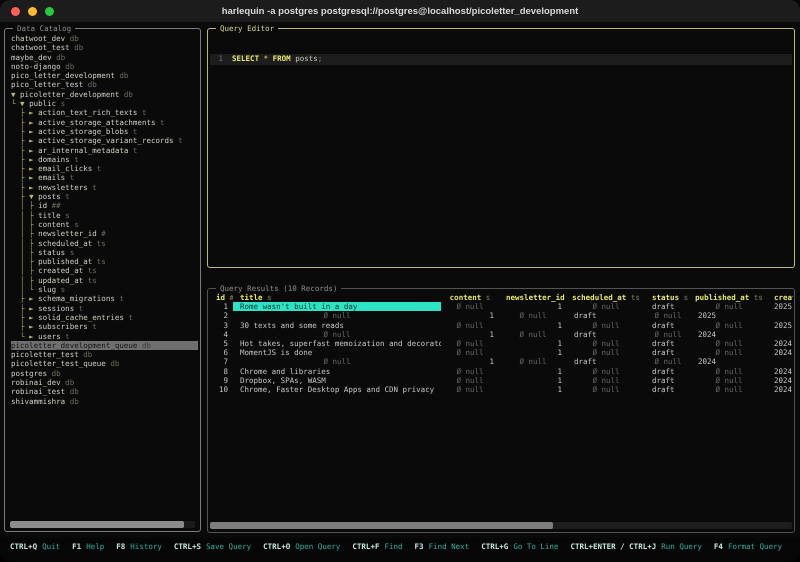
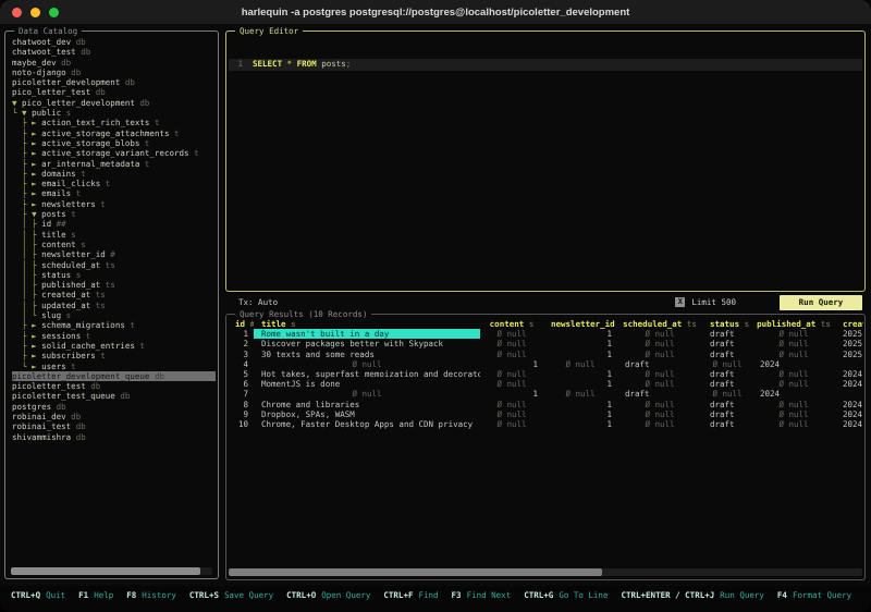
  harlequin -a postgres postgresql://postgres@localhost/picoletter_development
  Data Catalog
  chatwoot_dev db
  chatwoot_test db
  maybe_dev db
  noto-django db
- pico_letter_development db
+ picoletter_development db
  pico_letter_test db
- ▼ picoletter_development db
+ ▼ pico_letter_development db
  └ ▼ public s
  ├ ► action_text_rich_texts t
  ├ ► active_storage_attachments t
  ├ ► active_storage_blobs t
  ├ ► active_storage_variant_records t
  ├ ► ar_internal_metadata t
  ├ ► domains t
  ├ ► email_clicks t
  ├ ► emails t
  ├ ► newsletters t
  ├ ▼ posts t
  │ ├ id ##
  │ ├ title s
  │ ├ content s
  │ ├ newsletter_id #
  │ ├ scheduled_at ts
  │ ├ status s
  │ ├ published_at ts
  │ ├ created_at ts
  │ ├ updated_at ts
  │ └ slug s
  ├ ► schema_migrations t
  ├ ► sessions t
  ├ ► solid_cache_entries t
  ├ ► subscribers t
  └ ► users t
  picoletter_development_queue db
  picoletter_test db
  picoletter_test_queue db
  postgres db
  robinai_dev db
  robinai_test db
  shivammishra db
  Query Editor
  1
  SELECT * FROM posts;
+ Tx: Auto
+ X
+ Limit 500
+ Run Query
  Query Results (10 Records)
  id #
  title s
  content s
  newsletter_id
  scheduled_at ts
  status s
  published_at ts
  1
  Rome wasn't built in a day
  Ø null
  1
  Ø null
  draft
  Ø null
  2025
  2
+ Discover packages better with Skypack
  Ø null
  1
  Ø null
  draft
  Ø null
  2025
  3
  30 texts and some reads
  Ø null
  1
  Ø null
  draft
  Ø null
  2025
  4
  Ø null
  1
  Ø null
  draft
  Ø null
  2024
  5
  Hot takes, superfast memoization and decorato
  Ø null
  1
  Ø null
  draft
  Ø null
  2024
  6
  MomentJS is done
  Ø null
  1
  Ø null
  draft
  Ø null
  2024
  7
  Ø null
  1
  Ø null
  draft
  Ø null
  2024
  8
  Chrome and libraries
  Ø null
  1
  Ø null
  draft
  Ø null
  2024
  9
  Dropbox, SPAs, WASM
  Ø null
  1
  Ø null
  draft
  Ø null
  2024
  10
  Chrome, Faster Desktop Apps and CDN privacy
  Ø null
  1
  Ø null
  draft
  Ø null
  2024
  CTRL+Q Quit
  F1 Help
  F8 History
  CTRL+S Save Query
  CTRL+O Open Query
  CTRL+F Find
  F3 Find Next
  CTRL+G Go To Line
  CTRL+ENTER / CTRL+J Run Query
  F4 Format Query
